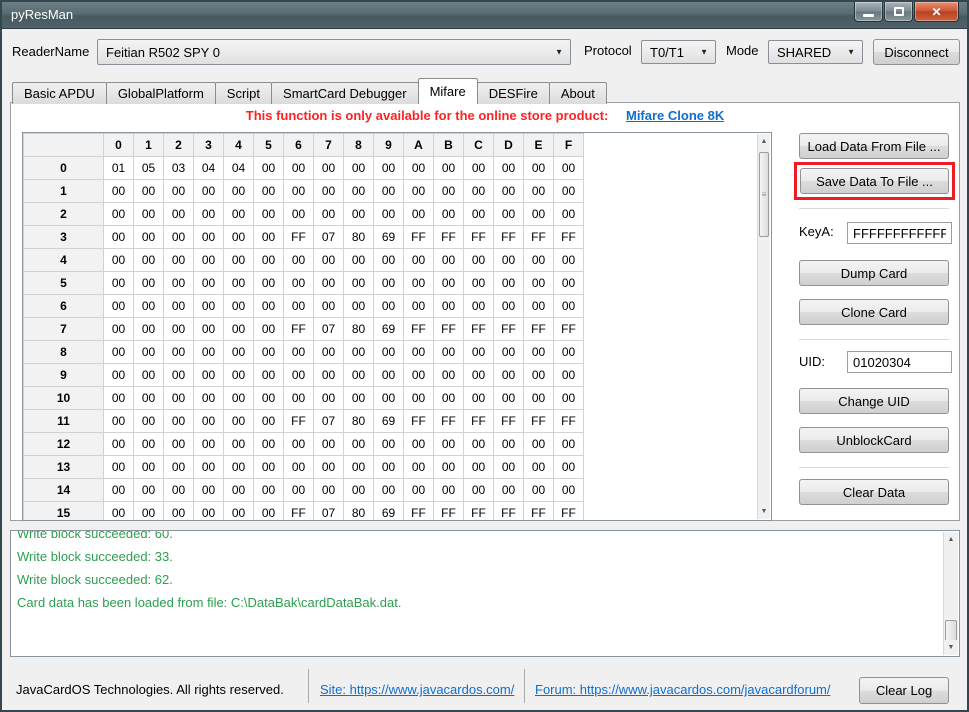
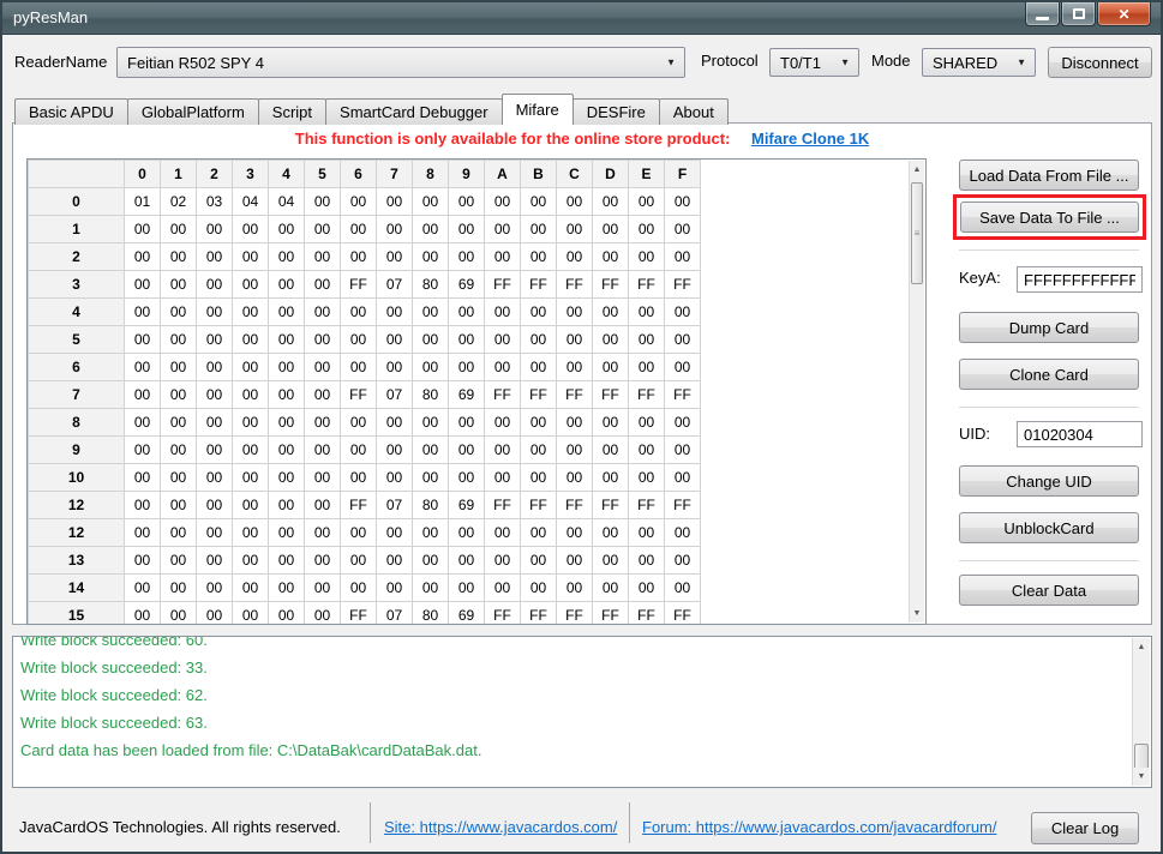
  pyResMan
  ✕
  ReaderName
- Feitian R502 SPY 0
+ Feitian R502 SPY 4
  ▼
  Protocol
  T0/T1
  ▼
  Mode
  SHARED
  ▼
  Disconnect
  Basic APDU
  GlobalPlatform
  Script
  SmartCard Debugger
  Mifare
  DESFire
  About
- This function is only available for the online store product: Mifare Clone 8K
+ This function is only available for the online store product: Mifare Clone 1K
  	0	1	2	3	4	5	6	7	8	9	A	B	C	D	E	F
- 0	01	05	03	04	04	00	00	00	00	00	00	00	00	00	00	00
+ 0	01	02	03	04	04	00	00	00	00	00	00	00	00	00	00	00
  1	00	00	00	00	00	00	00	00	00	00	00	00	00	00	00	00
  2	00	00	00	00	00	00	00	00	00	00	00	00	00	00	00	00
  3	00	00	00	00	00	00	FF	07	80	69	FF	FF	FF	FF	FF	FF
  4	00	00	00	00	00	00	00	00	00	00	00	00	00	00	00	00
  5	00	00	00	00	00	00	00	00	00	00	00	00	00	00	00	00
  6	00	00	00	00	00	00	00	00	00	00	00	00	00	00	00	00
  7	00	00	00	00	00	00	FF	07	80	69	FF	FF	FF	FF	FF	FF
  8	00	00	00	00	00	00	00	00	00	00	00	00	00	00	00	00
  9	00	00	00	00	00	00	00	00	00	00	00	00	00	00	00	00
  10	00	00	00	00	00	00	00	00	00	00	00	00	00	00	00	00
- 11	00	00	00	00	00	00	FF	07	80	69	FF	FF	FF	FF	FF	FF
+ 12	00	00	00	00	00	00	FF	07	80	69	FF	FF	FF	FF	FF	FF
  12	00	00	00	00	00	00	00	00	00	00	00	00	00	00	00	00
  13	00	00	00	00	00	00	00	00	00	00	00	00	00	00	00	00
  14	00	00	00	00	00	00	00	00	00	00	00	00	00	00	00	00
  15	00	00	00	00	00	00	FF	07	80	69	FF	FF	FF	FF	FF	FF
  ≡
  Load Data From File ...
  Save Data To File ...
  KeyA:
  FFFFFFFFFFFF
  Dump Card
  Clone Card
  UID:
  01020304
  Change UID
  UnblockCard
  Clear Data
  Write block succeeded: 60.
  Write block succeeded: 33.
  Write block succeeded: 62.
+ Write block succeeded: 63.
  Card data has been loaded from file: C:\DataBak\cardDataBak.dat.
  JavaCardOS Technologies. All rights reserved.
  Site: https://www.javacardos.com/
  Forum: https://www.javacardos.com/javacardforum/
  Clear Log
